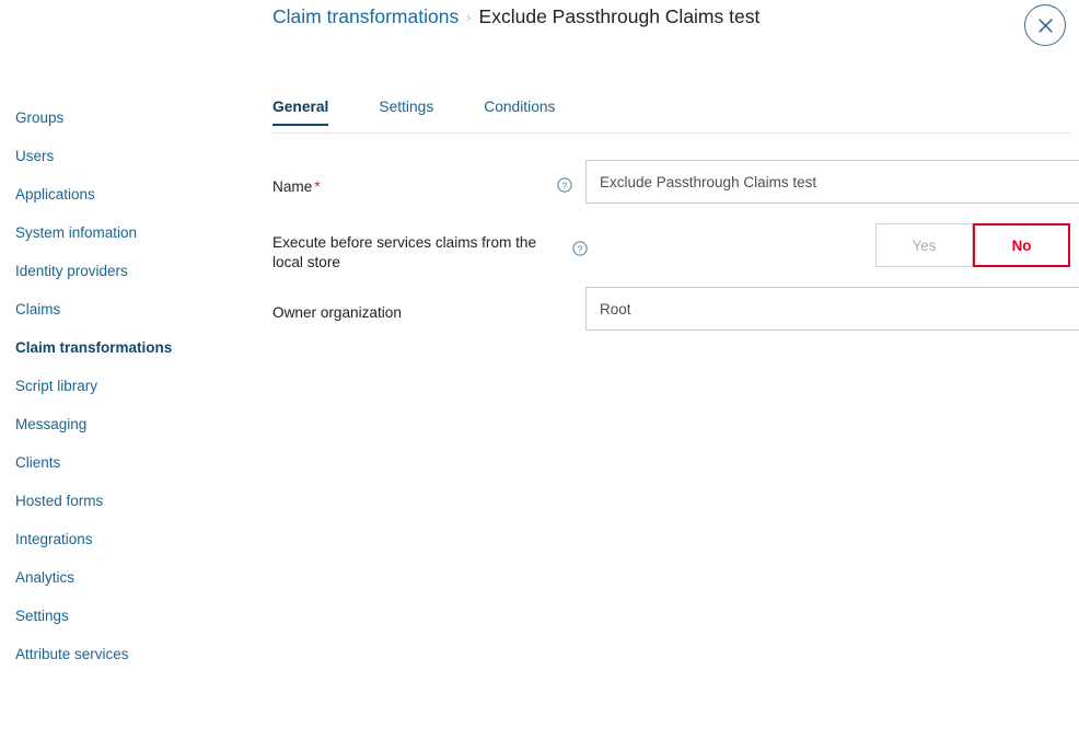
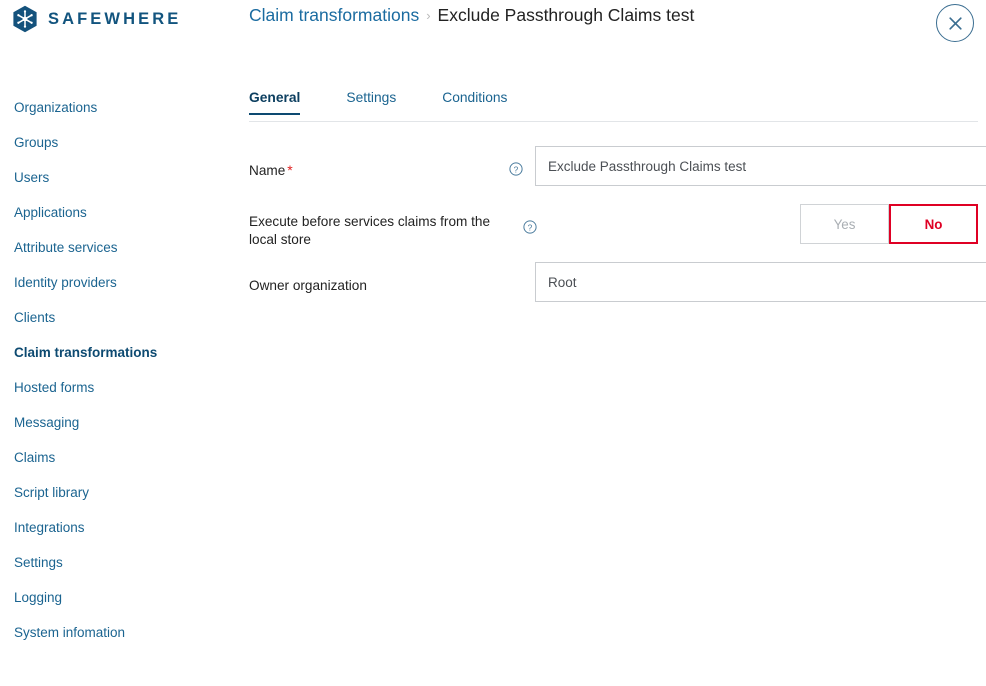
+ SAFEWHERE
  Claim transformations
  ›
  Exclude Passthrough Claims test
+ Organizations
  Groups
  Users
  Applications
- System infomation
+ Attribute services
  Identity providers
- Claims
+ Clients
  Claim transformations
- Script library
+ Hosted forms
  Messaging
- Clients
+ Claims
- Hosted forms
+ Script library
  Integrations
- Analytics
  Settings
+ Logging
- Attribute services
+ System infomation
  General
  Settings
  Conditions
  Name *
  ?
  Exclude Passthrough Claims test
  Execute before services claims from the local store
  ?
  Yes
  No
  Owner organization
  Root
